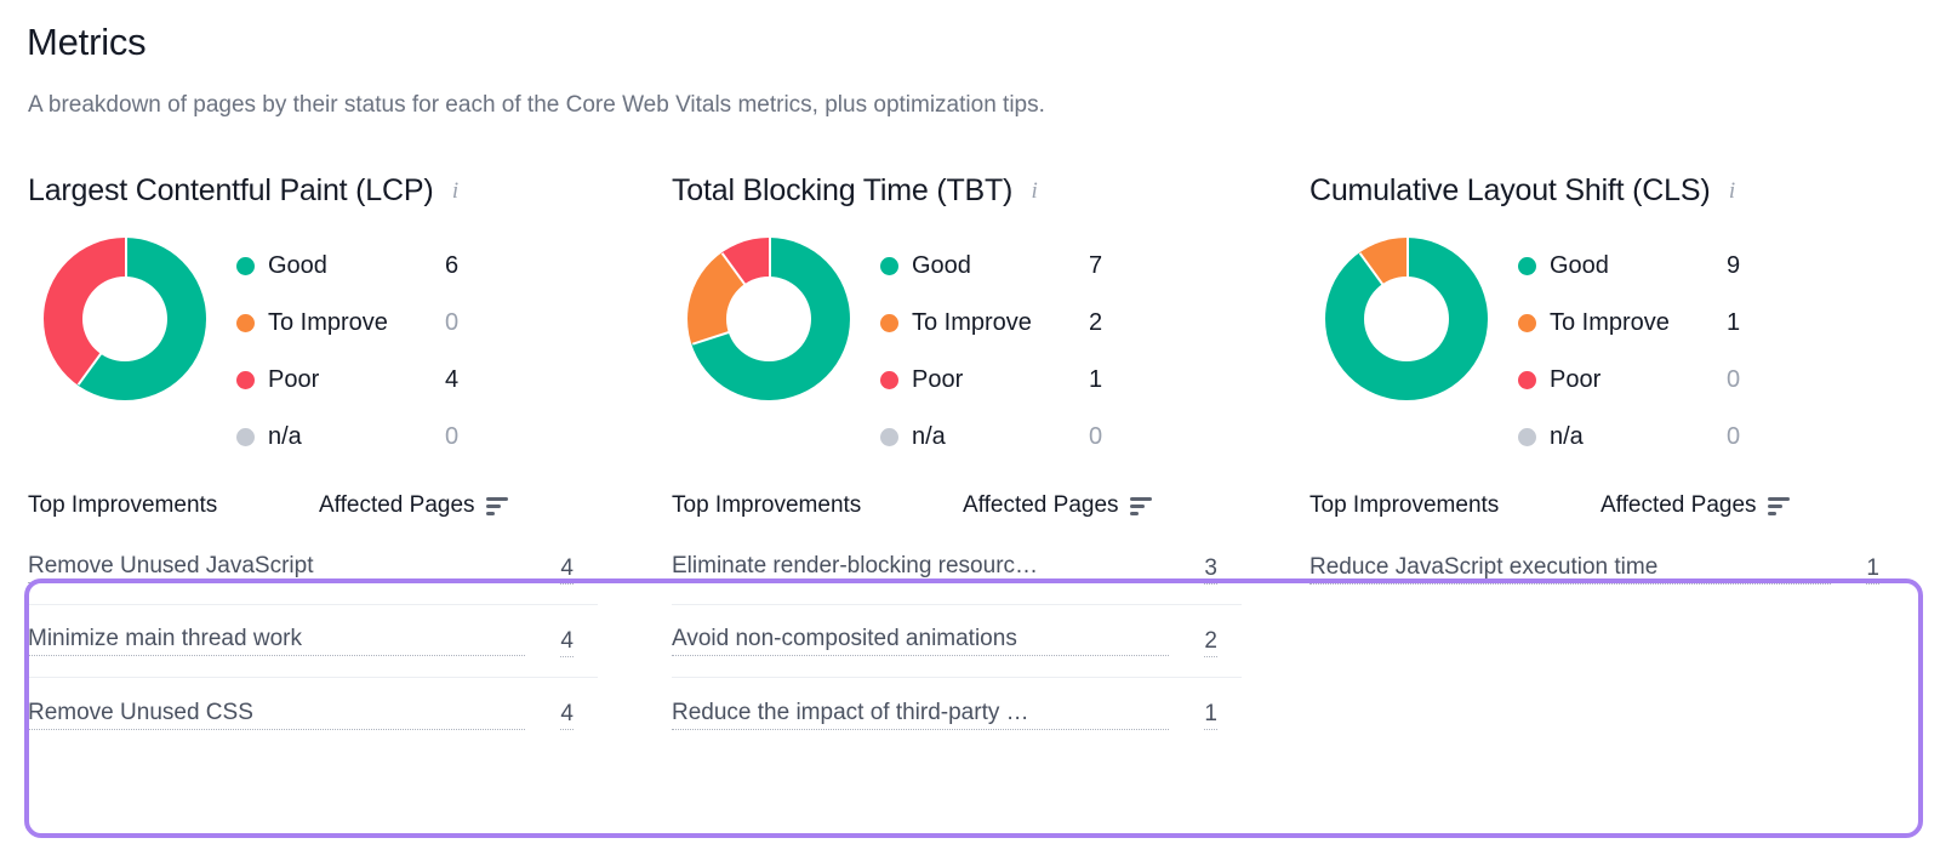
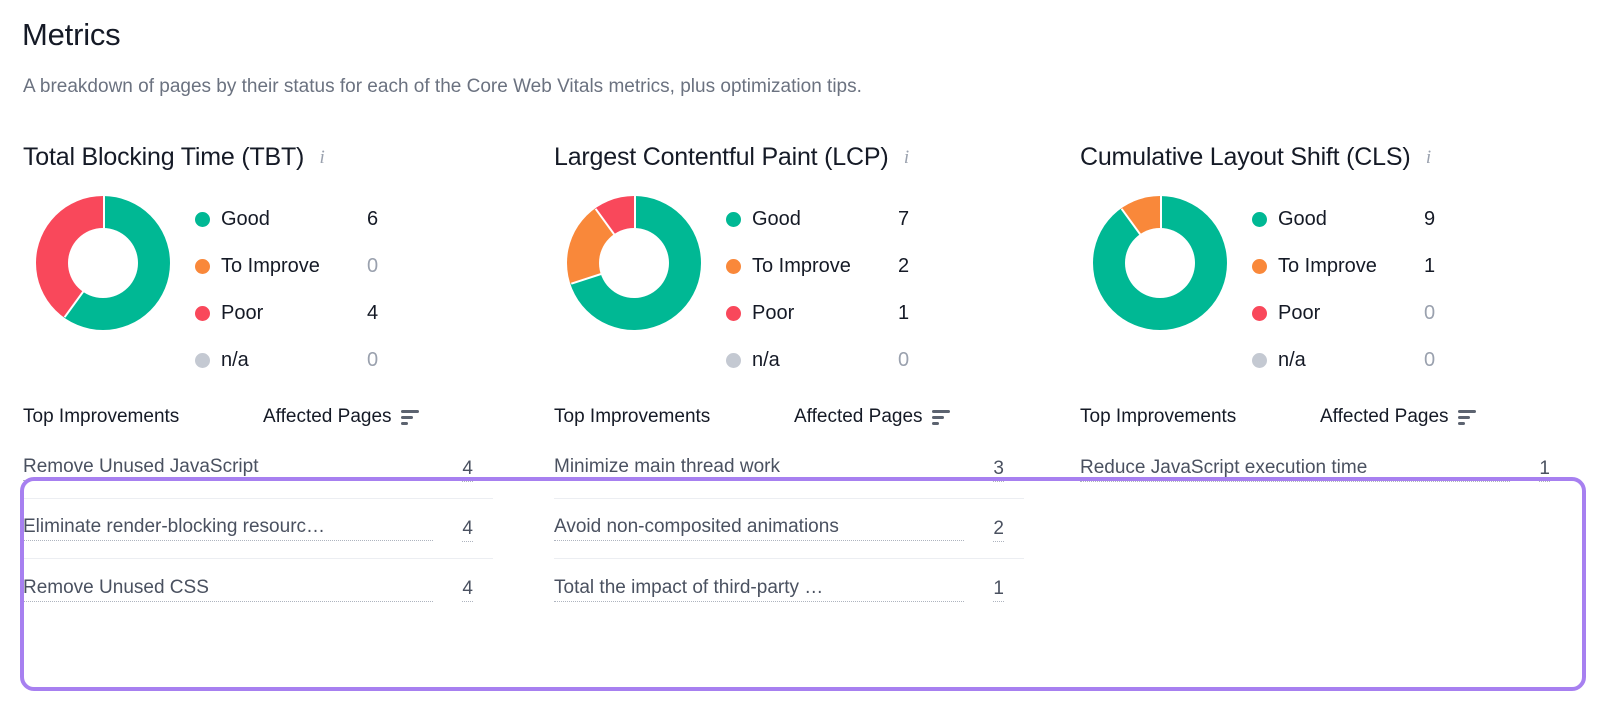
  Metrics
  A breakdown of pages by their status for each of the Core Web Vitals metrics, plus optimization tips.
- Largest Contentful Paint (LCP)
+ Total Blocking Time (TBT)
  i
  Good
  6
  To Improve
  0
  Poor
  4
  n/a
  0
  Top Improvements
  Affected Pages
  Remove Unused JavaScript
  4
- Minimize main thread work
+ Eliminate render-blocking resourc…
  4
  Remove Unused CSS
  4
- Total Blocking Time (TBT)
+ Largest Contentful Paint (LCP)
  i
  Good
  7
  To Improve
  2
  Poor
  1
  n/a
  0
  Top Improvements
  Affected Pages
- Eliminate render-blocking resourc…
+ Minimize main thread work
  3
  Avoid non-composited animations
  2
- Reduce the impact of third-party …
+ Total the impact of third-party …
  1
  Cumulative Layout Shift (CLS)
  i
  Good
  9
  To Improve
  1
  Poor
  0
  n/a
  0
  Top Improvements
  Affected Pages
  Reduce JavaScript execution time
  1
